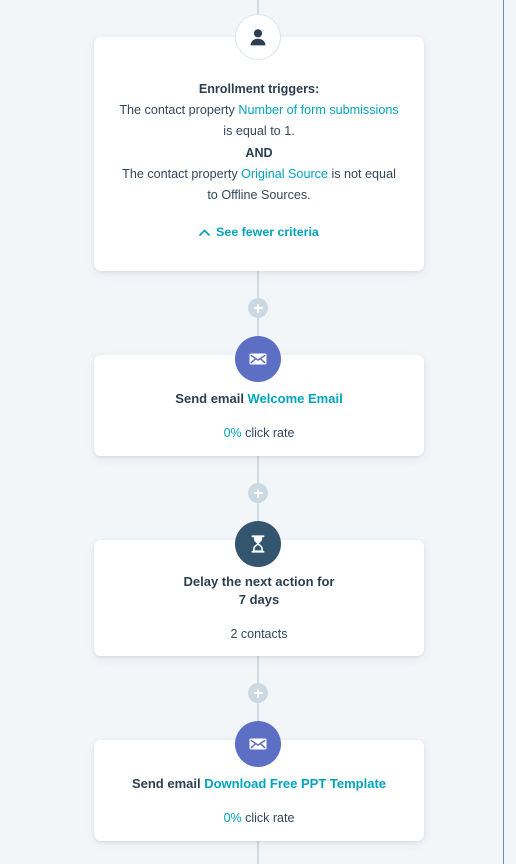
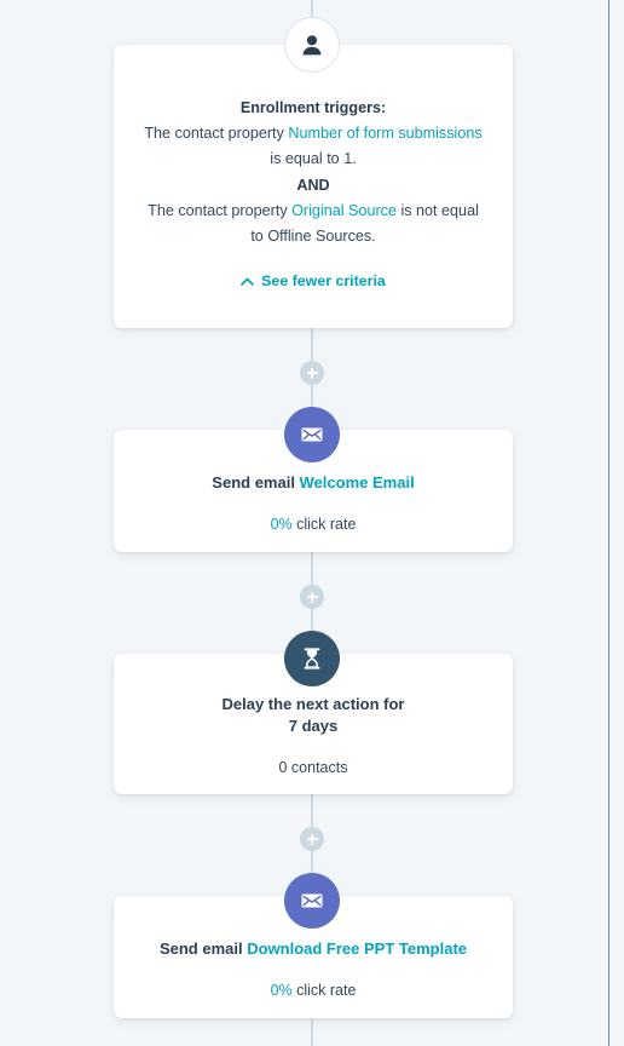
  Enrollment triggers:
  The contact property Number of form submissions is equal to 1.
  AND
  The contact property Original Source is not equal to Offline Sources.
  See fewer criteria
  Send email Welcome Email
  0% click rate
  Delay the next action for
  7 days
- 2 contacts
+ 0 contacts
  Send email Download Free PPT Template
  0% click rate
